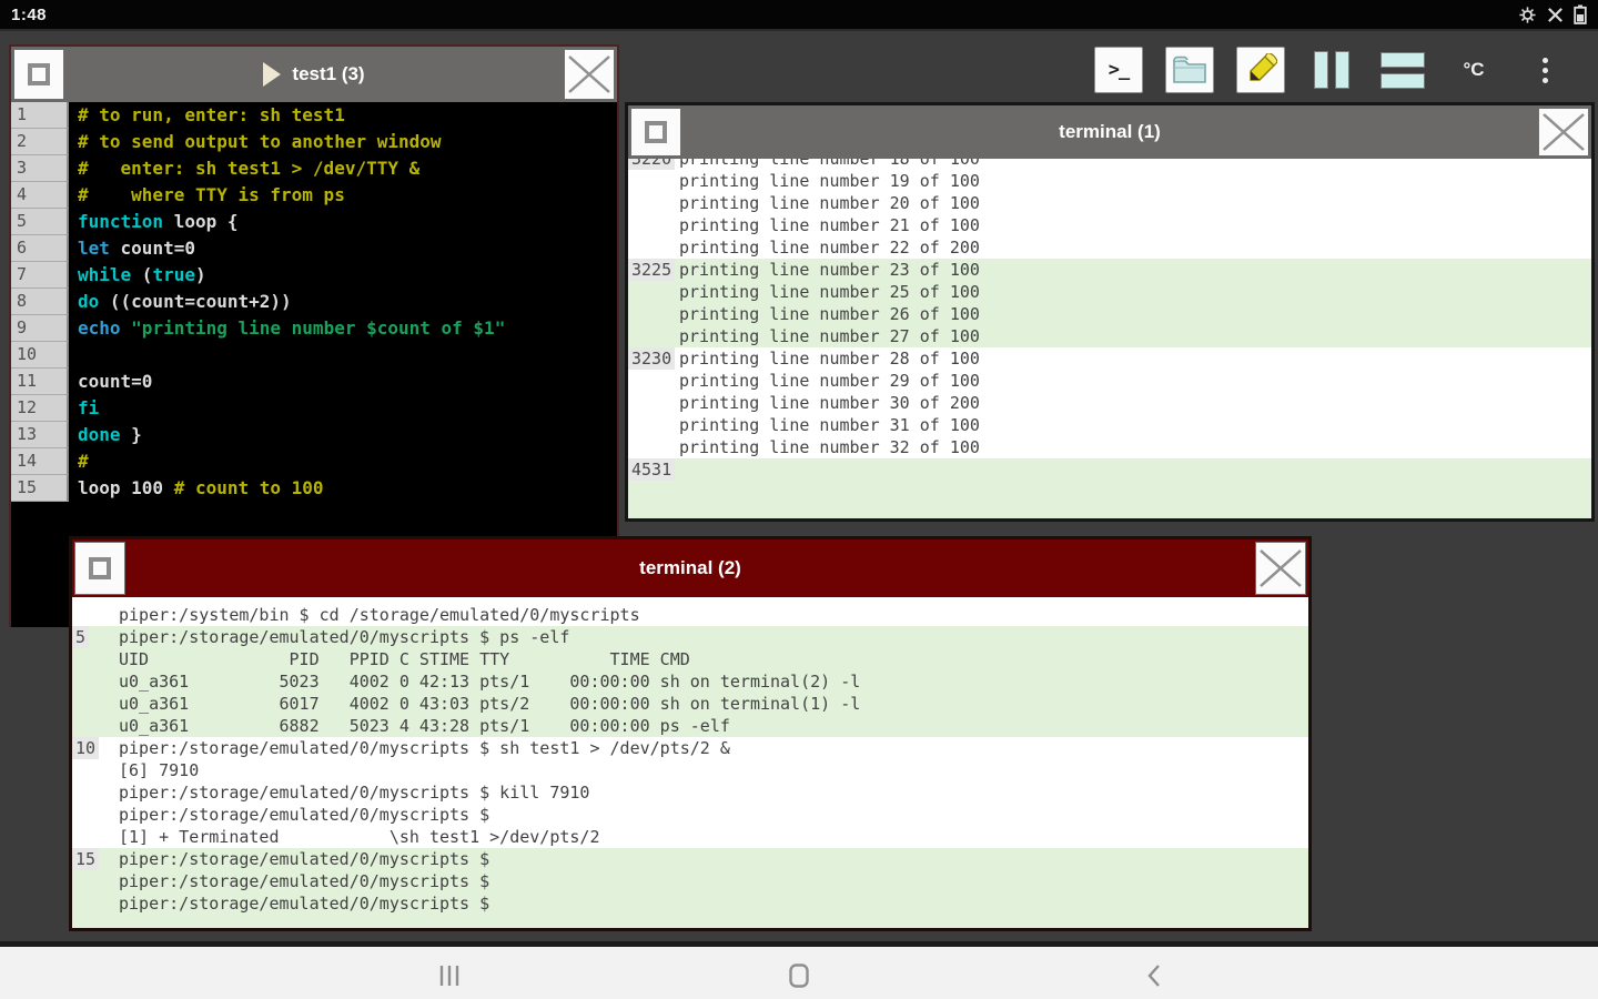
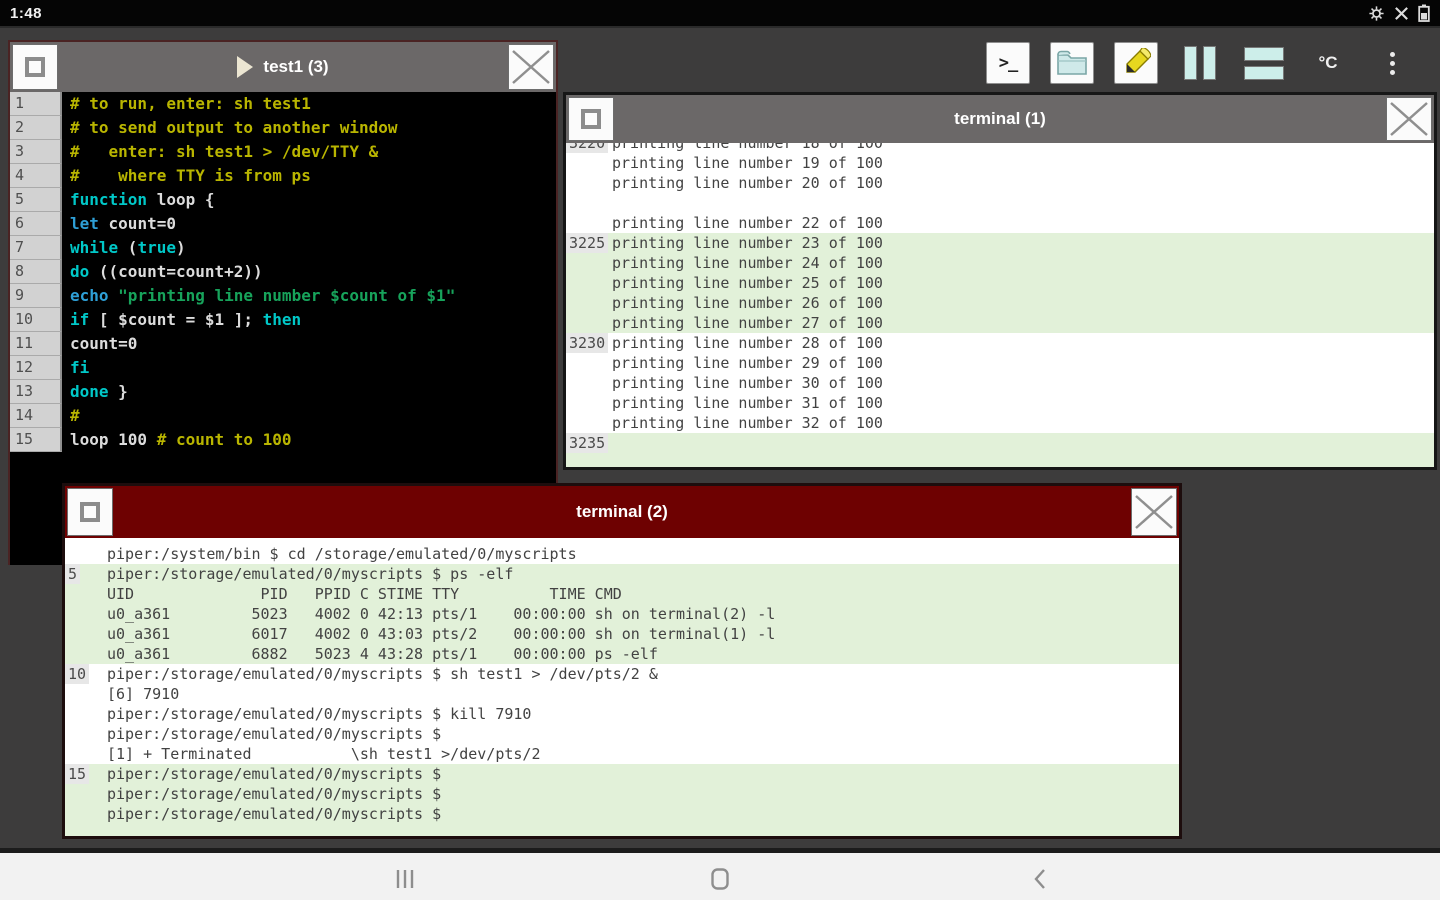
  1:48
  >_
  °C
  test1 (3)
  1
  # to run, enter: sh test1
  2
  # to send output to another window
  3
  # enter: sh test1 > /dev/TTY &
  4
  # where TTY is from ps
  5
  function loop {
  6
  let count=0
  7
  while (true)
  8
  do ((count=count+2))
  9
  echo "printing line number $count of $1"
  10
+ if [ $count = $1 ]; then
  11
  count=0
  12
  fi
  13
  done }
  14
  #
  15
  loop 100 # count to 100
  terminal (1)
  3220
  printing line number 18 of 100
  printing line number 19 of 100
  printing line number 20 of 100
- printing line number 21 of 100
- printing line number 22 of 200
+ printing line number 22 of 100
  3225
  printing line number 23 of 100
+ printing line number 24 of 100
  printing line number 25 of 100
  printing line number 26 of 100
  printing line number 27 of 100
  3230
  printing line number 28 of 100
  printing line number 29 of 100
- printing line number 30 of 200
+ printing line number 30 of 100
  printing line number 31 of 100
  printing line number 32 of 100
- 4531
+ 3235
  terminal (2)
  piper:/system/bin $ cd /storage/emulated/0/myscripts
  5
  piper:/storage/emulated/0/myscripts $ ps -elf
  UID PID PPID C STIME TTY TIME CMD
  u0_a361 5023 4002 0 42:13 pts/1 00:00:00 sh on terminal(2) -l
  u0_a361 6017 4002 0 43:03 pts/2 00:00:00 sh on terminal(1) -l
  u0_a361 6882 5023 4 43:28 pts/1 00:00:00 ps -elf
  10
  piper:/storage/emulated/0/myscripts $ sh test1 > /dev/pts/2 &
  [6] 7910
  piper:/storage/emulated/0/myscripts $ kill 7910
  piper:/storage/emulated/0/myscripts $
  [1] + Terminated \sh test1 >/dev/pts/2
  15
  piper:/storage/emulated/0/myscripts $
  piper:/storage/emulated/0/myscripts $
  piper:/storage/emulated/0/myscripts $
